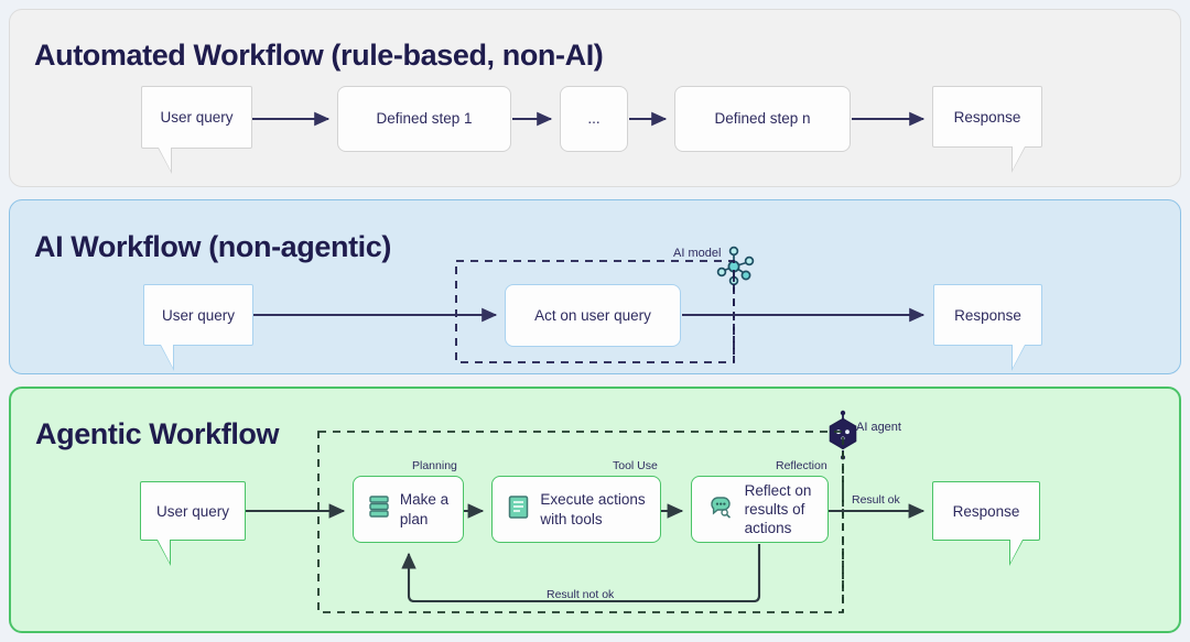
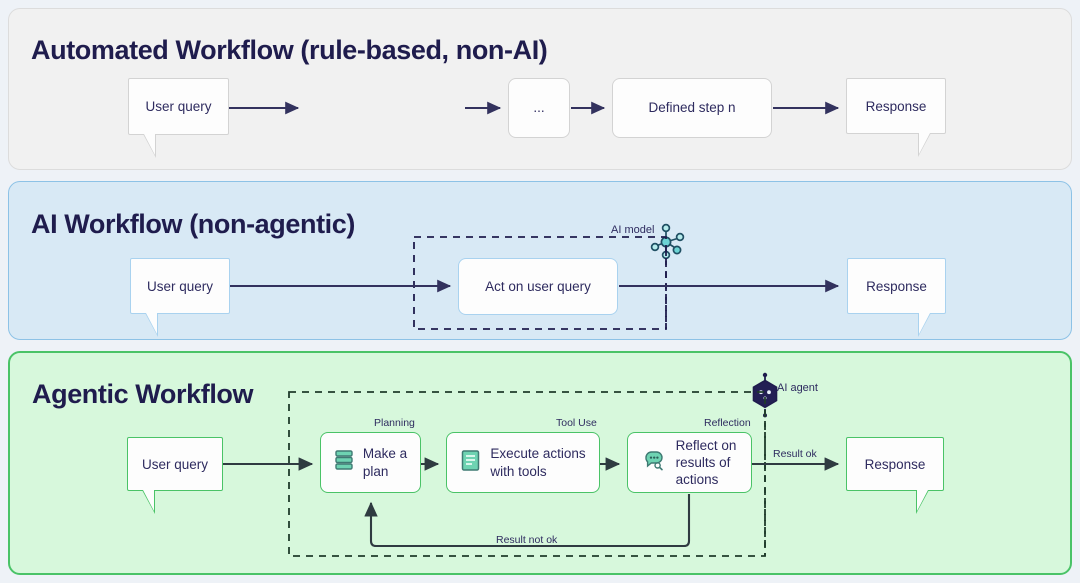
  Automated Workflow (rule-based, non-AI)
  User query
- Defined step 1
  ...
  Defined step n
  Response
  AI Workflow (non-agentic)
  User query
  Act on user query
  Response
  AI model
  Agentic Workflow
  User query
  Planning
  Make a
  plan
  Tool Use
  Execute actions
  with tools
  Reflection
  Reflect on
  results of
  actions
  Response
  Result ok
  Result not ok
  AI agent
